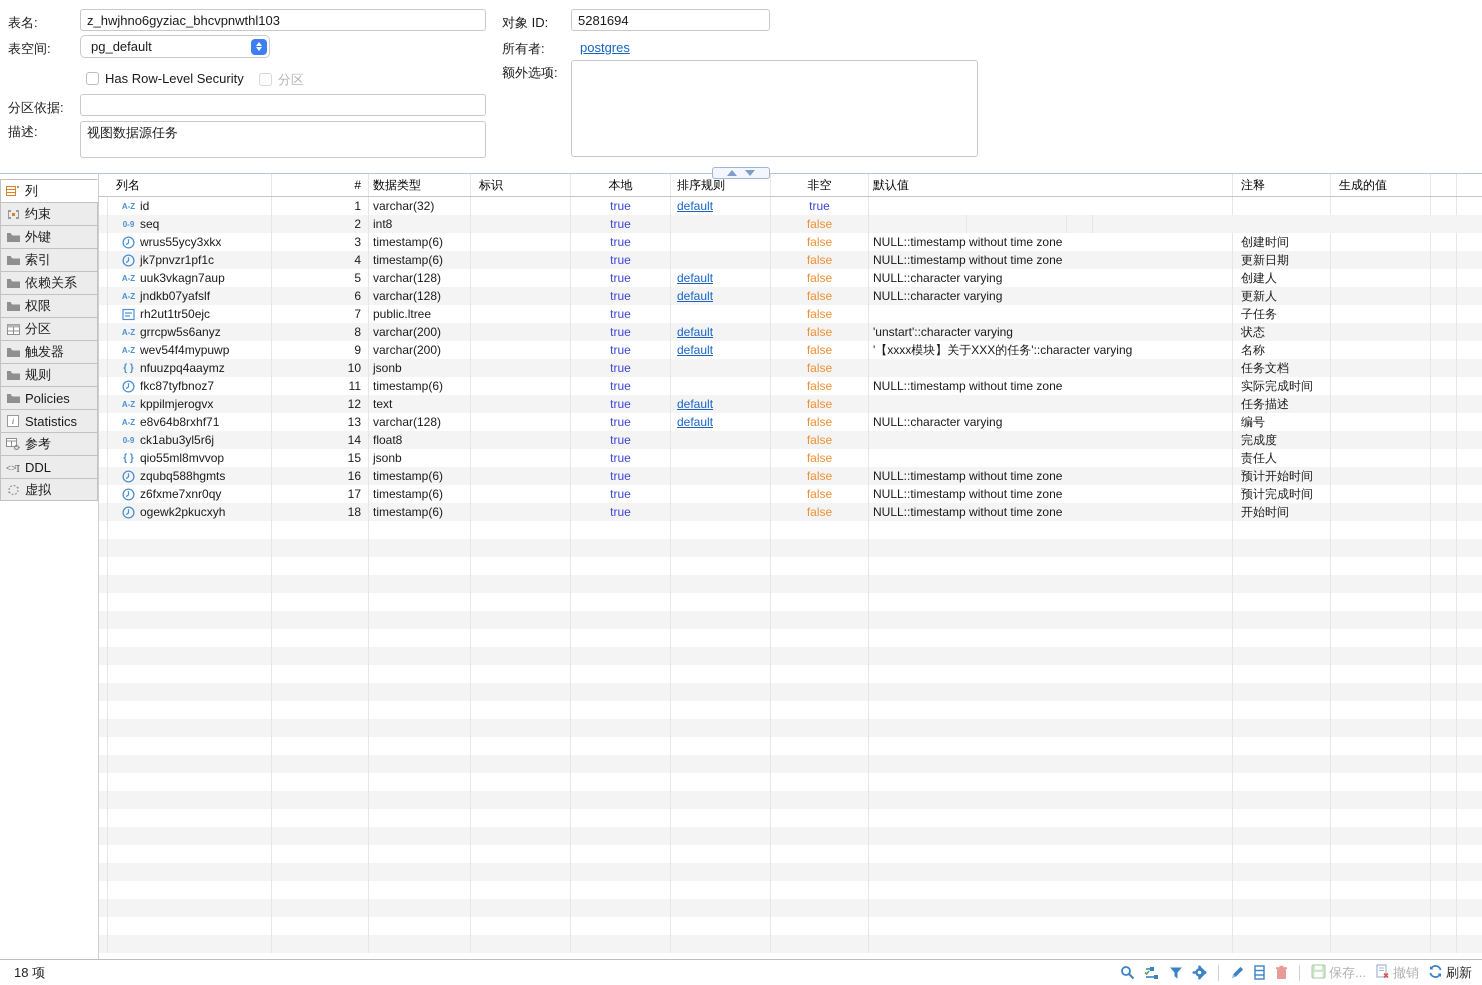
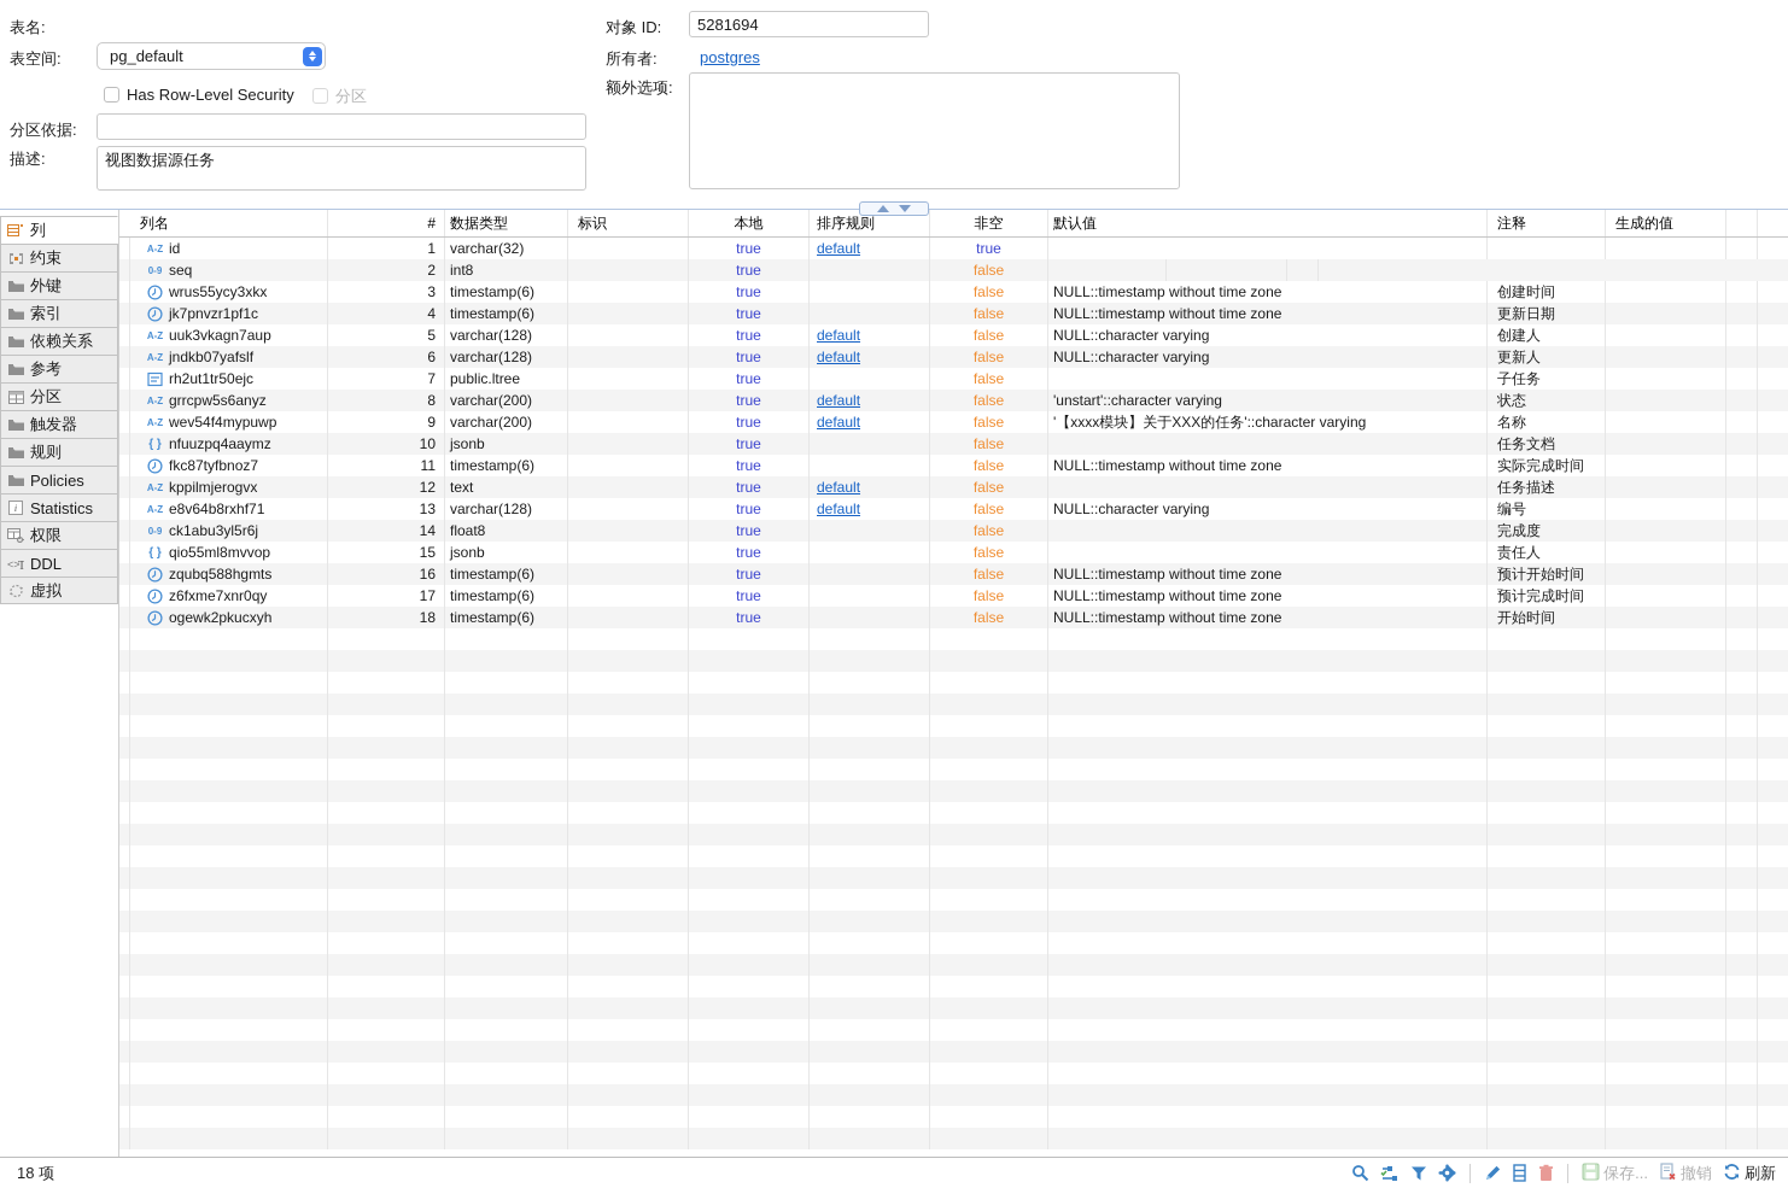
  表名:
- z_hwjhno6gyziac_bhcvpnwthl103
  表空间:
  pg_default
  Has Row-Level Security
  分区
  分区依据:
  描述:
  视图数据源任务
  对象 ID:
  5281694
  所有者:
  postgres
  额外选项:
  列
  约束
  外键
  索引
  依赖关系
- 权限
+ 参考
  分区
  触发器
  规则
  Policies
  i
  Statistics
- 参考
+ 权限
  <>
  T
  DDL
  虚拟
  列名
  #
  数据类型
  标识
  本地
  排序规则
  非空
  默认值
  注释
  生成的值
  A-Z
  id
  1
  varchar(32)
  true
  default
  true
  0-9
  seq
  2
  int8
  true
  false
  wrus55ycy3xkx
  3
  timestamp(6)
  true
  false
  NULL::timestamp without time zone
  创建时间
  jk7pnvzr1pf1c
  4
  timestamp(6)
  true
  false
  NULL::timestamp without time zone
  更新日期
  A-Z
  uuk3vkagn7aup
  5
  varchar(128)
  true
  default
  false
  NULL::character varying
  创建人
  A-Z
  jndkb07yafslf
  6
  varchar(128)
  true
  default
  false
  NULL::character varying
  更新人
  rh2ut1tr50ejc
  7
  public.ltree
  true
  false
  子任务
  A-Z
  grrcpw5s6anyz
  8
  varchar(200)
  true
  default
  false
  'unstart'::character varying
  状态
  A-Z
  wev54f4mypuwp
  9
  varchar(200)
  true
  default
  false
  '【xxxx模块】关于XXX的任务'::character varying
  名称
  { }
  nfuuzpq4aaymz
  10
  jsonb
  true
  false
  任务文档
  fkc87tyfbnoz7
  11
  timestamp(6)
  true
  false
  NULL::timestamp without time zone
  实际完成时间
  A-Z
  kppilmjerogvx
  12
  text
  true
  default
  false
  任务描述
  A-Z
  e8v64b8rxhf71
  13
  varchar(128)
  true
  default
  false
  NULL::character varying
  编号
  0-9
  ck1abu3yl5r6j
  14
  float8
  true
  false
  完成度
  { }
  qio55ml8mvvop
  15
  jsonb
  true
  false
  责任人
  zqubq588hgmts
  16
  timestamp(6)
  true
  false
  NULL::timestamp without time zone
  预计开始时间
  z6fxme7xnr0qy
  17
  timestamp(6)
  true
  false
  NULL::timestamp without time zone
  预计完成时间
  ogewk2pkucxyh
  18
  timestamp(6)
  true
  false
  NULL::timestamp without time zone
  开始时间
  18 项
  保存...
  撤销
  刷新
